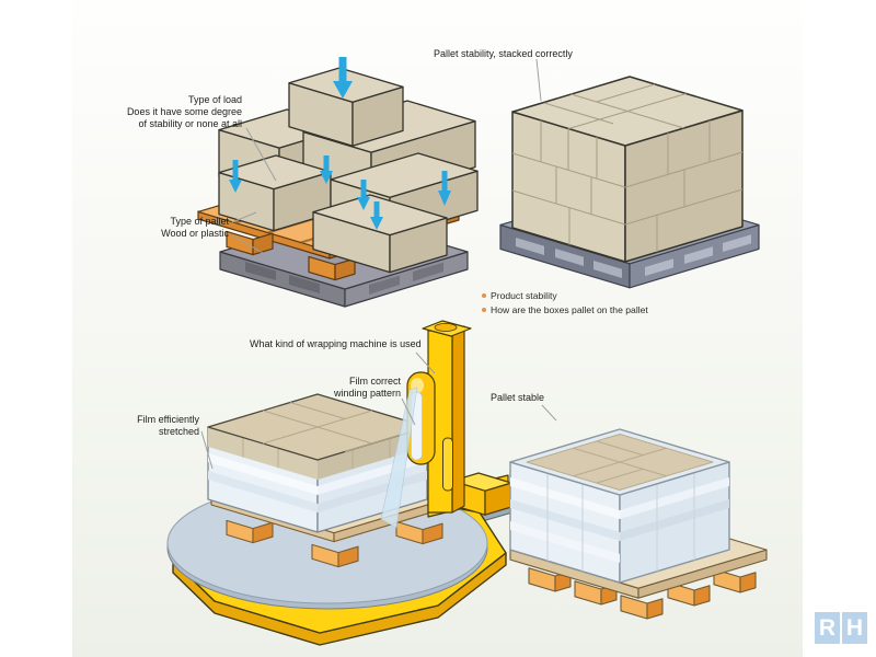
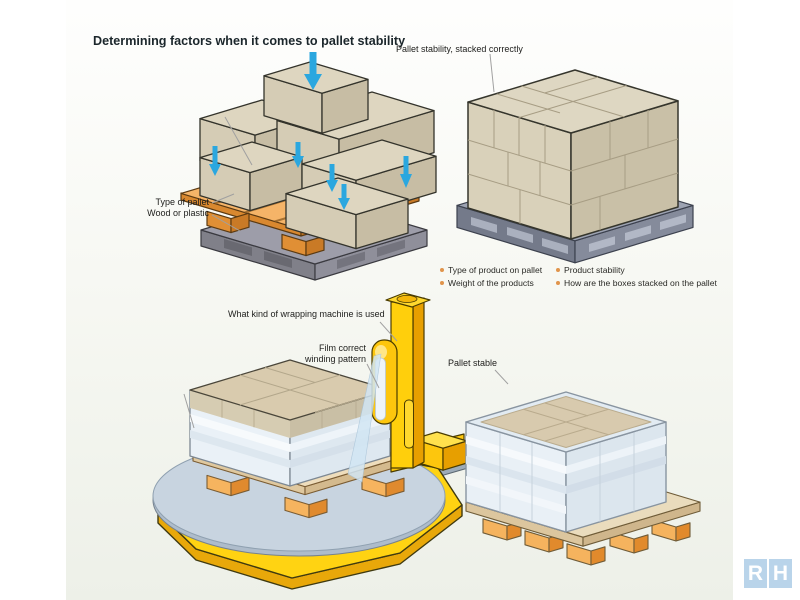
+ Determining factors when it comes to pallet stability
  Pallet stability, stacked correctly
- Type of load
- Does it have some degree
- of stability or none at all
  Type of pallet
  Wood or plastic
  What kind of wrapping machine is used
  Film correct
  winding pattern
- Film efficiently
- stretched
  Pallet stable
+ Type of product on pallet
+ Weight of the products
  Product stability
- How are the boxes pallet on the pallet
+ How are the boxes stacked on the pallet
  R
  H
